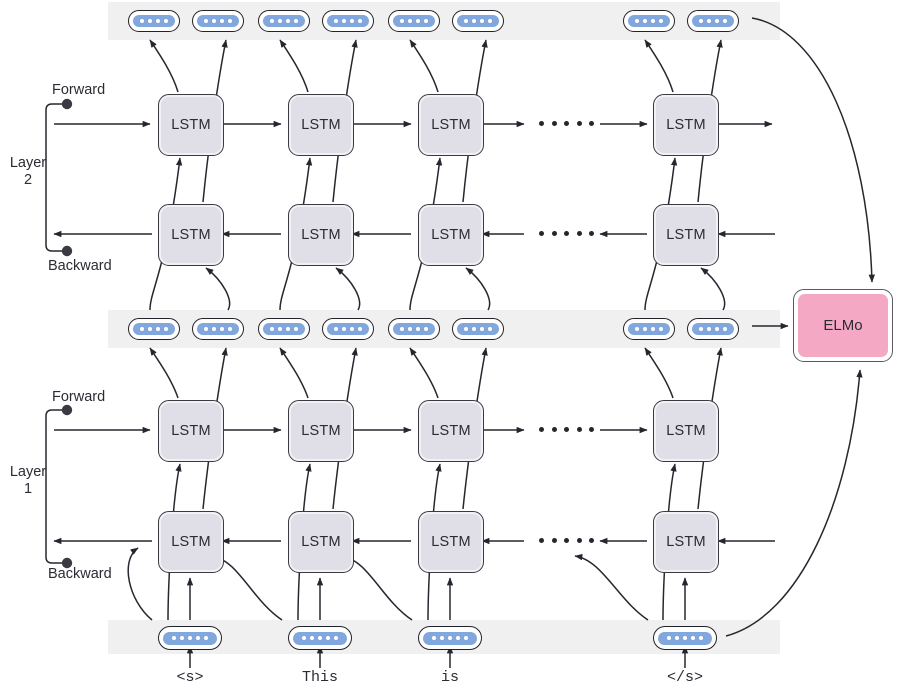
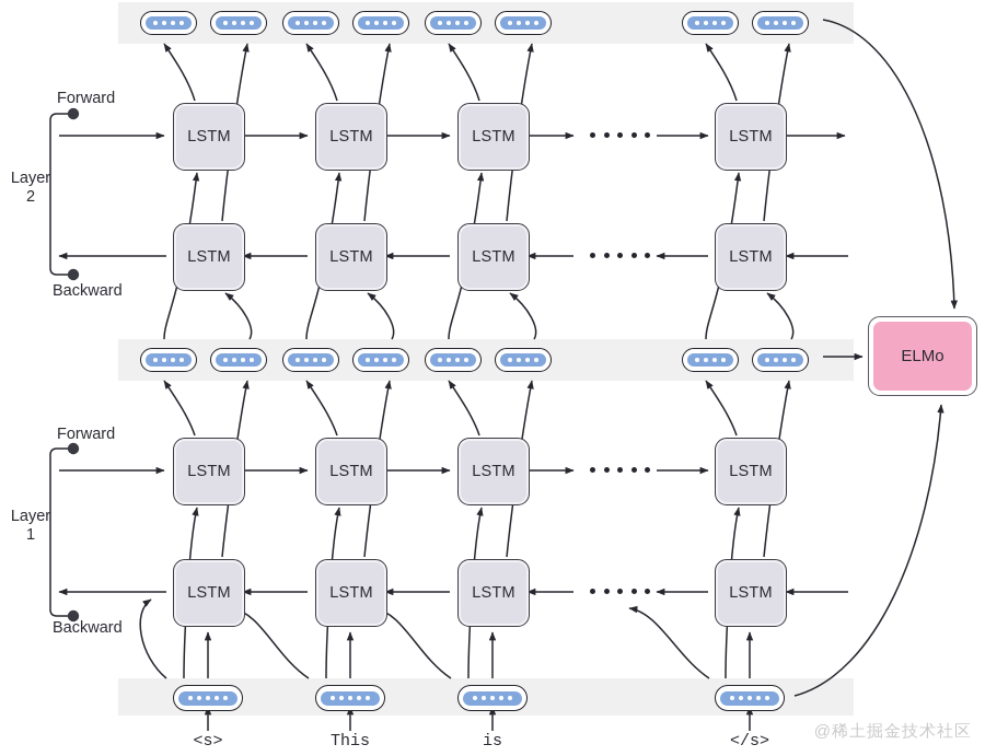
  Forward
  Layer
  2
  Backward
  LSTM
  LSTM
  LSTM
  LSTM
  LSTM
  LSTM
  LSTM
  LSTM
  ELMo
  Forward
  Layer
  1
  Backward
  LSTM
  LSTM
  LSTM
  LSTM
  LSTM
  LSTM
  LSTM
  LSTM
  <s>
  This
  is
  </s>
+ @稀土掘金技术社区
